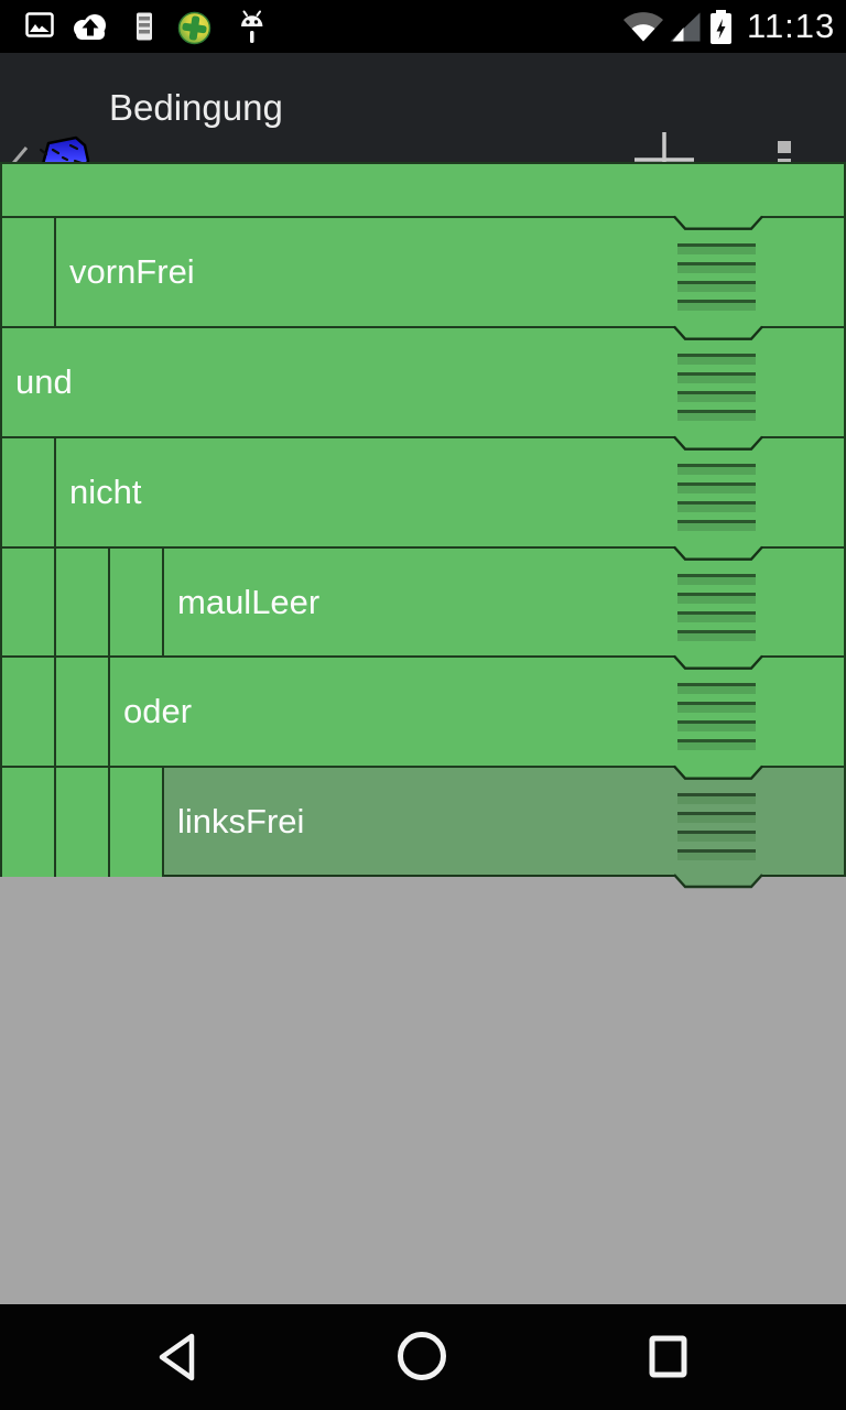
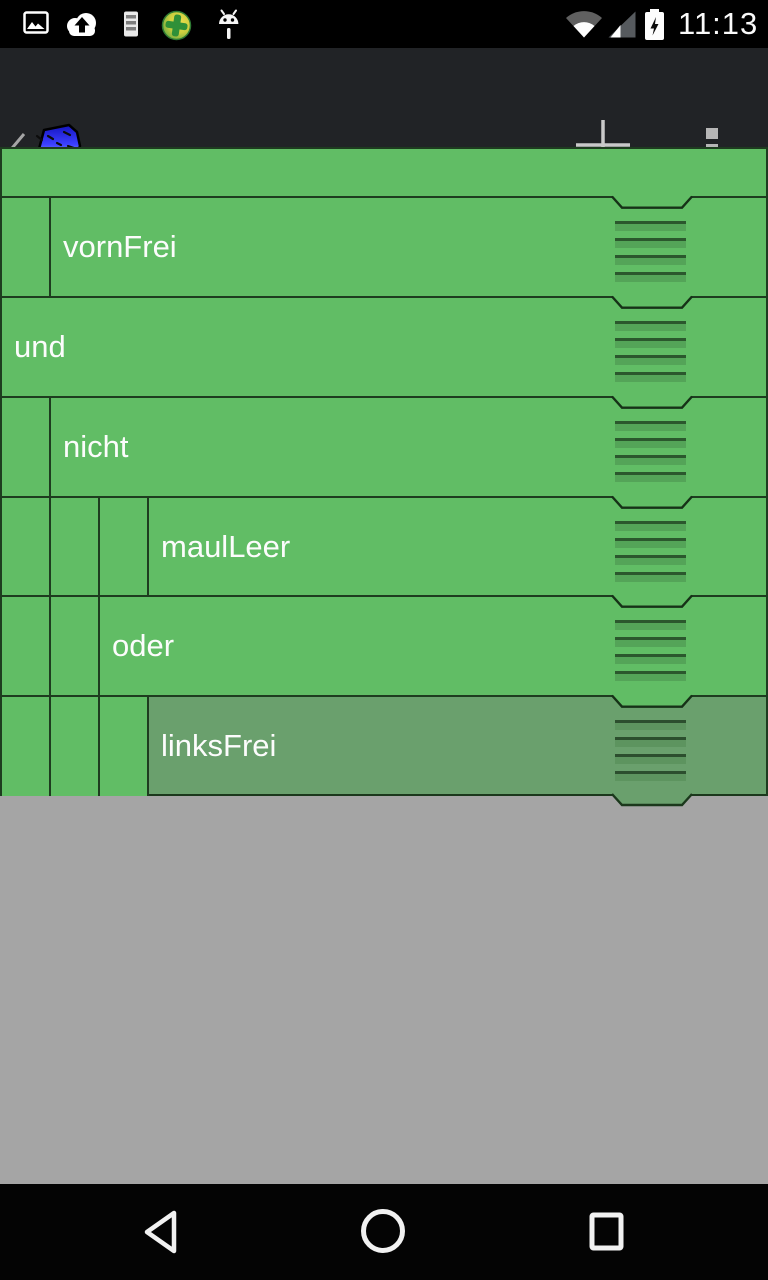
  11:13
- Bedingung
  vornFrei
  und
  nicht
  maulLeer
  oder
  linksFrei
